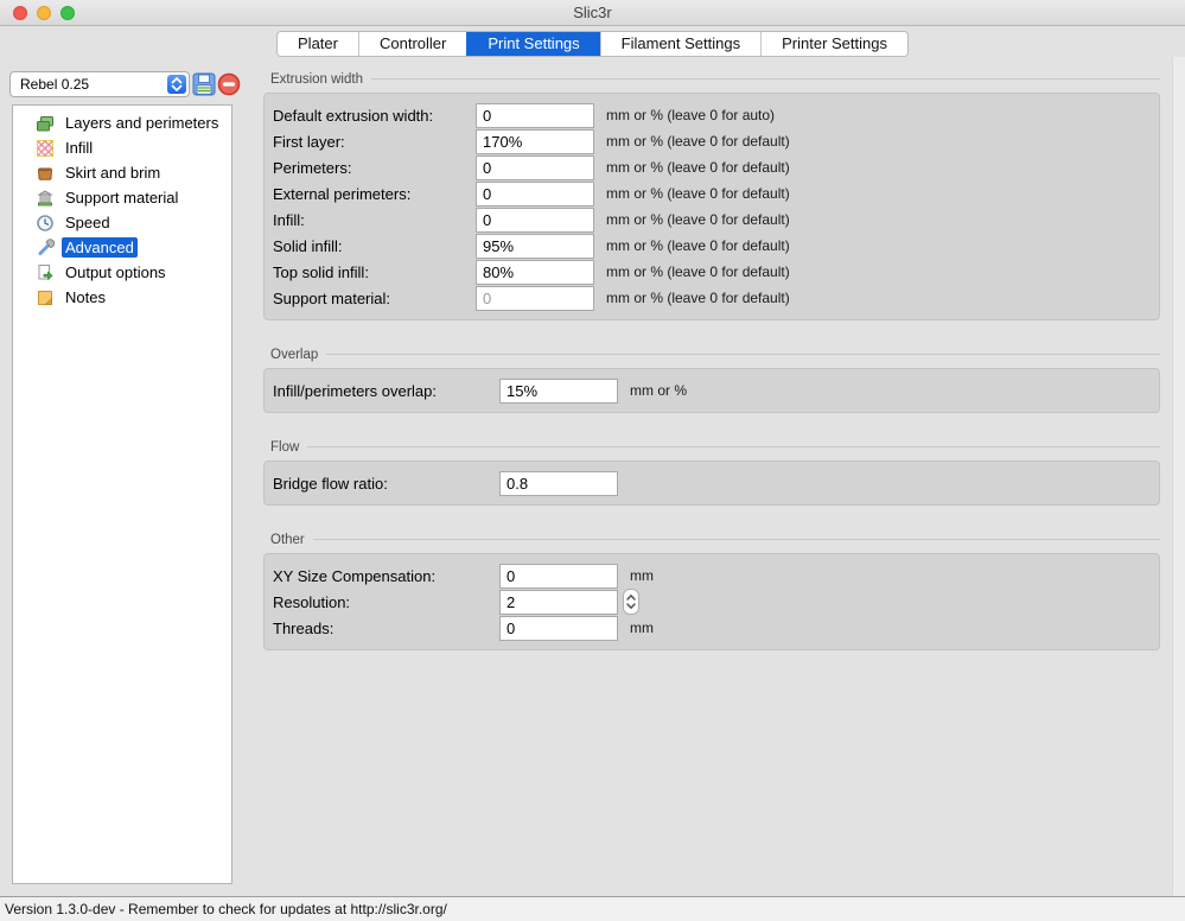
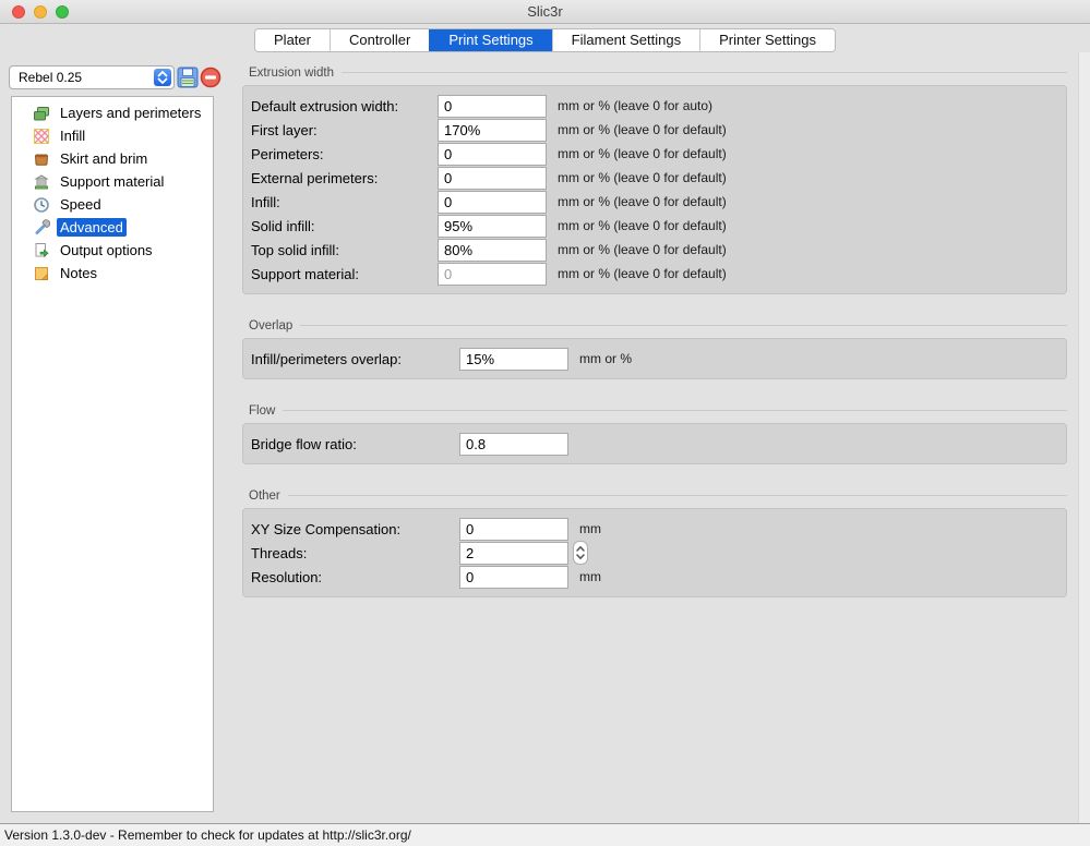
  Slic3r
  Plater
  Controller
  Print Settings
  Filament Settings
  Printer Settings
  Rebel 0.25
  Layers and perimeters
  Infill
  Skirt and brim
  Support material
  Speed
  Advanced
  Output options
  Notes
  Extrusion width
  Default extrusion width:
  0
  mm or % (leave 0 for auto)
  First layer:
  170%
  mm or % (leave 0 for default)
  Perimeters:
  0
  mm or % (leave 0 for default)
  External perimeters:
  0
  mm or % (leave 0 for default)
  Infill:
  0
  mm or % (leave 0 for default)
  Solid infill:
  95%
  mm or % (leave 0 for default)
  Top solid infill:
  80%
  mm or % (leave 0 for default)
  Support material:
  0
  mm or % (leave 0 for default)
  Overlap
  Infill/perimeters overlap:
  15%
  mm or %
  Flow
  Bridge flow ratio:
  0.8
  Other
  XY Size Compensation:
  0
  mm
- Resolution:
+ Threads:
  2
- Threads:
+ Resolution:
  0
  mm
  Version 1.3.0-dev - Remember to check for updates at http://slic3r.org/
